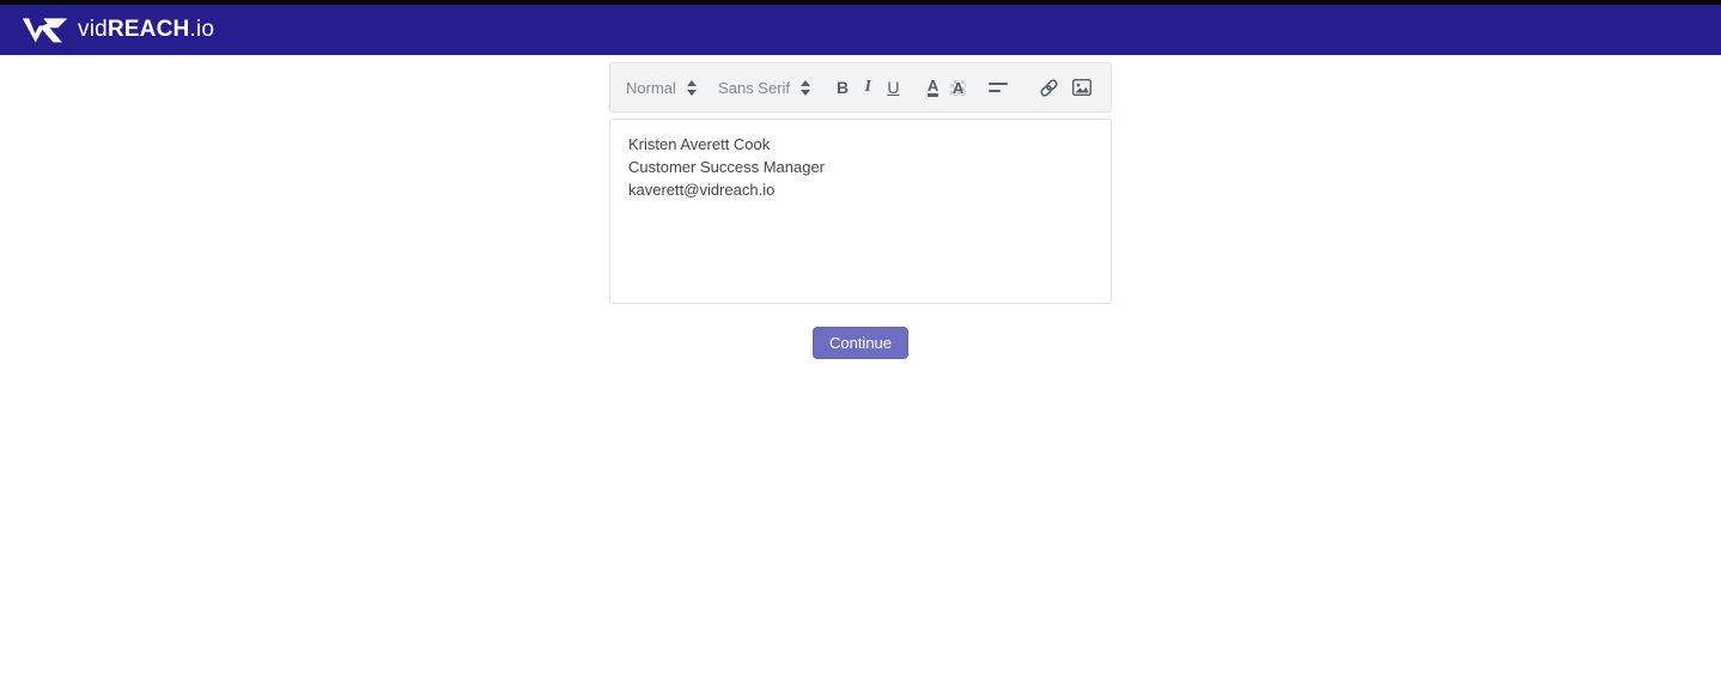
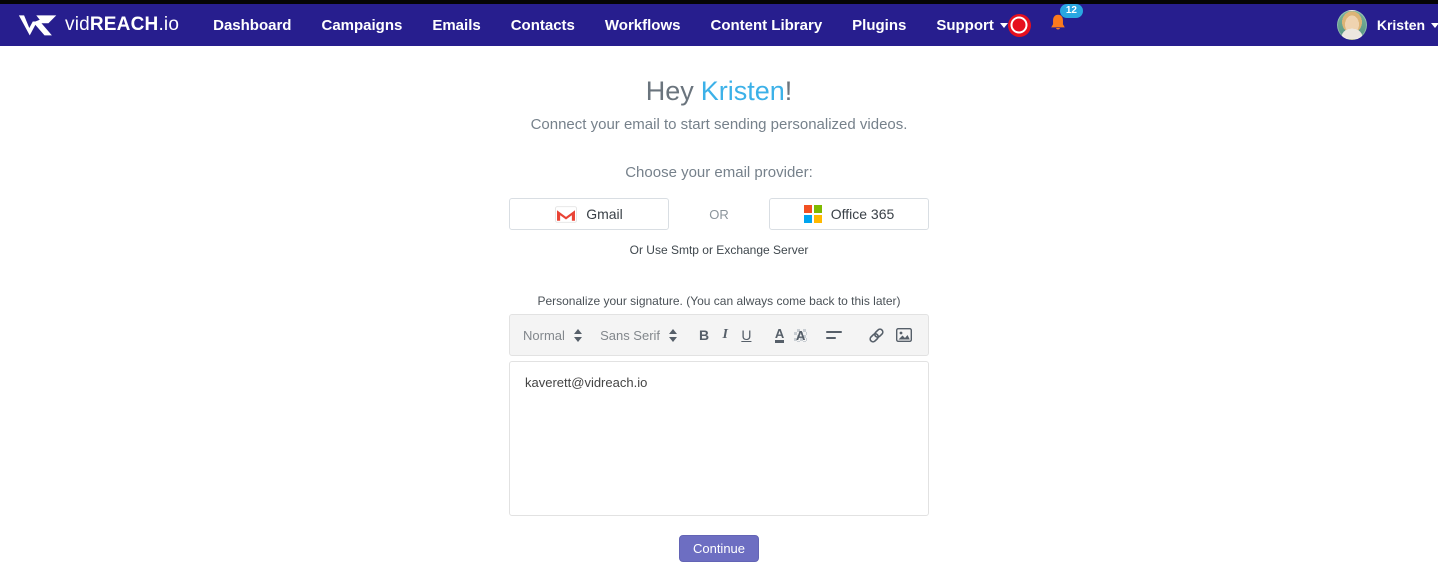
  vid
  REACH
  .io
+ Dashboard
+ Campaigns
+ Emails
+ Contacts
+ Workflows
+ Content Library
+ Plugins
+ Support
+ 12
+ Kristen
+ Hey Kristen!
+ Connect your email to start sending personalized videos.
+ Choose your email provider:
+ Gmail
+ OR
+ Office 365
+ Or Use Smtp or Exchange Server
+ Personalize your signature. (You can always come back to this later)
  Normal
  Sans Serif
  B
  I
  U
  A
  A
- Kristen Averett Cook
- Customer Success Manager
  kaverett@vidreach.io
  Continue
